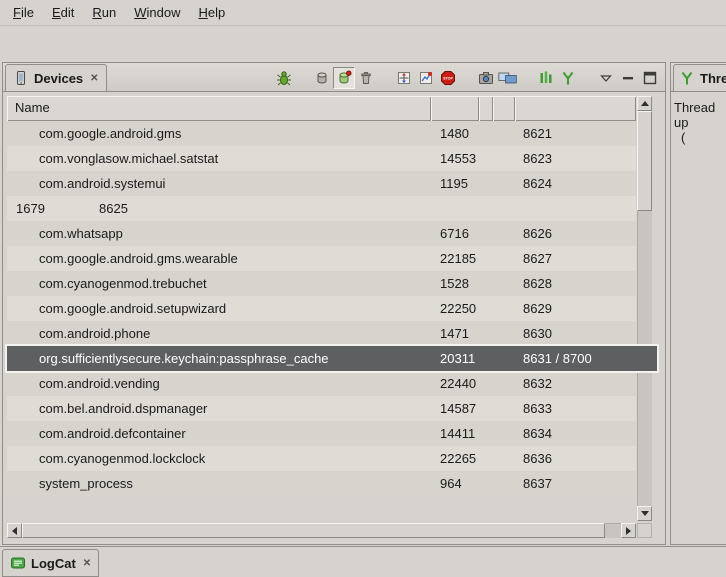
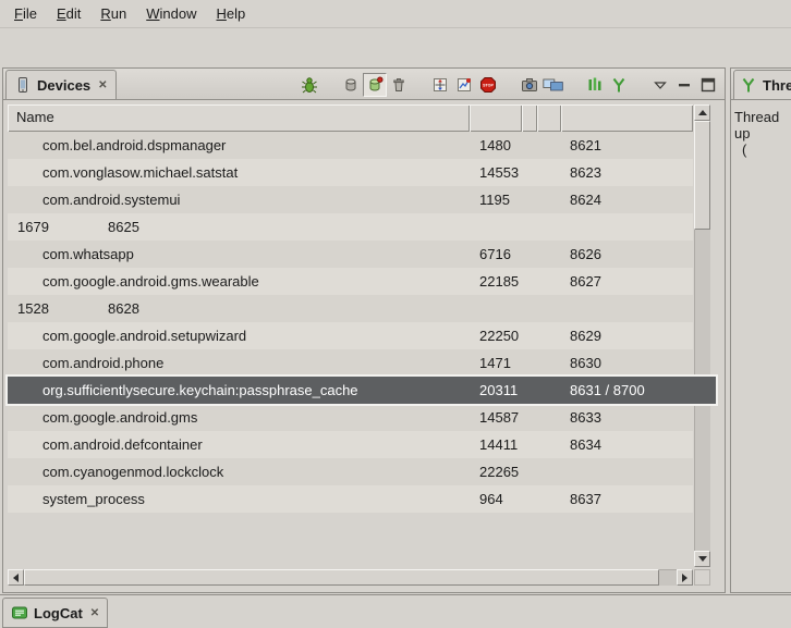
  File
  Edit
  Run
  Window
  Help
  Devices
  ✕
  Name
- com.google.android.gms
+ com.bel.android.dspmanager
  1480
  8621
  com.vonglasow.michael.satstat
  14553
  8623
  com.android.systemui
  1195
  8624
  1679
  8625
  com.whatsapp
  6716
  8626
  com.google.android.gms.wearable
  22185
  8627
- com.cyanogenmod.trebuchet
  1528
  8628
  com.google.android.setupwizard
  22250
  8629
  com.android.phone
  1471
  8630
  org.sufficientlysecure.keychain:passphrase_cache
  20311
  8631 / 8700
- com.android.vending
- 22440
- 8632
- com.bel.android.dspmanager
+ com.google.android.gms
  14587
  8633
  com.android.defcontainer
  14411
  8634
  com.cyanogenmod.lockclock
  22265
- 8636
  system_process
  964
  8637
  Thread up
  (
  LogCat
  ✕
